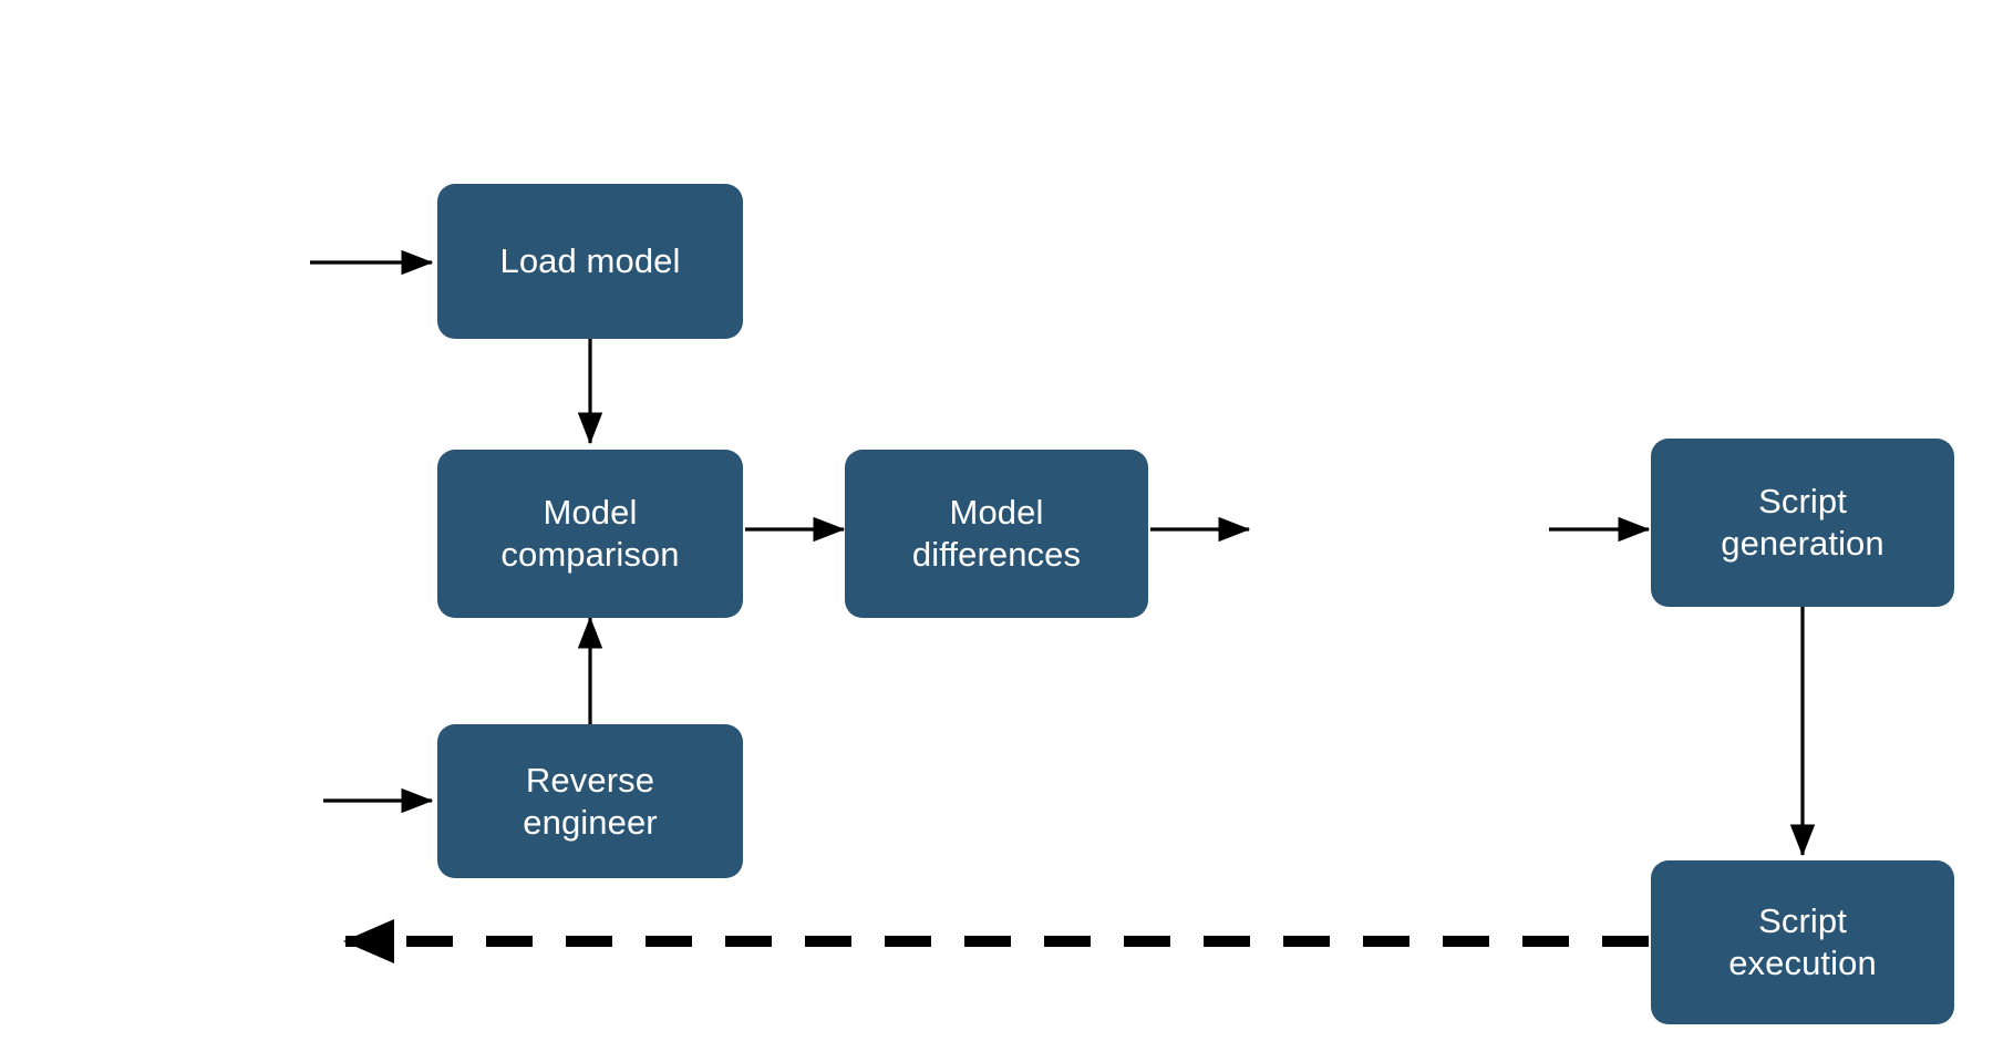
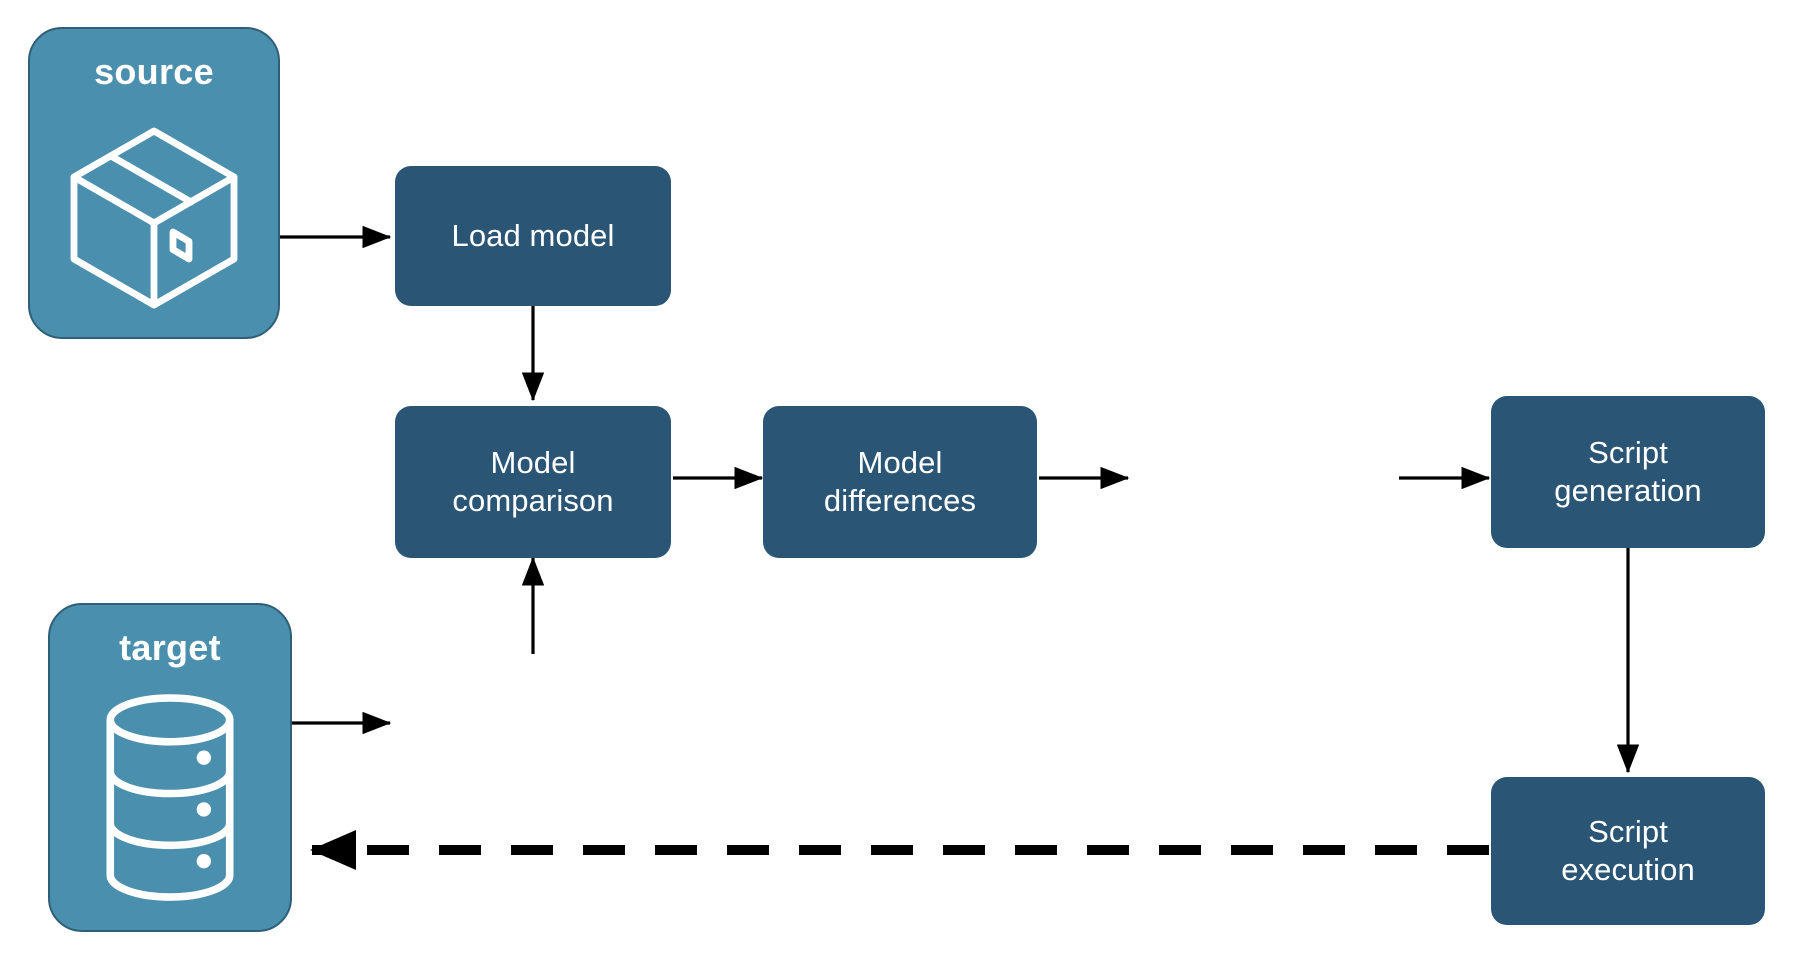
+ source
+ target
  Load model
  Model
  comparison
  Model
  differences
  Script
  generation
- Reverse
- engineer
  Script
  execution
